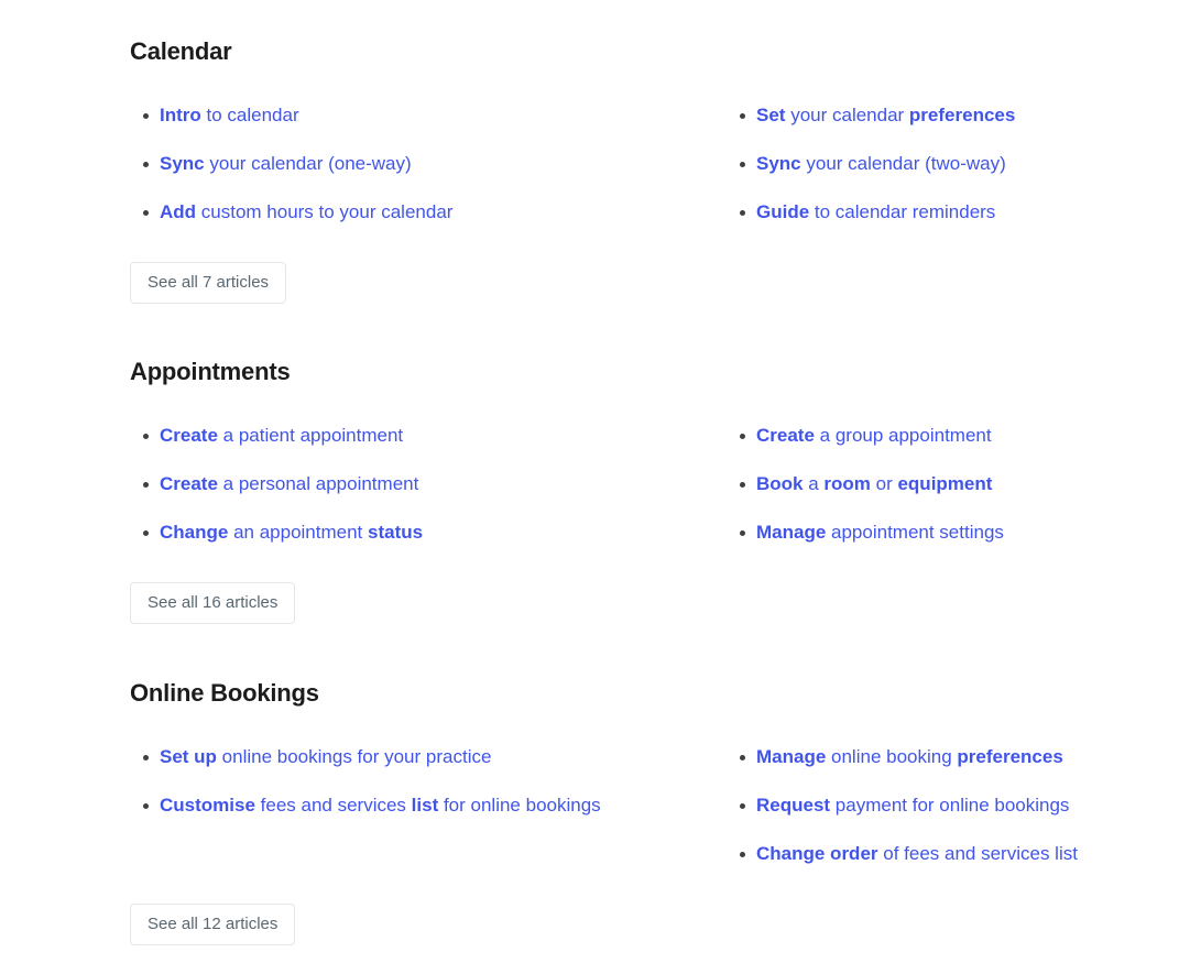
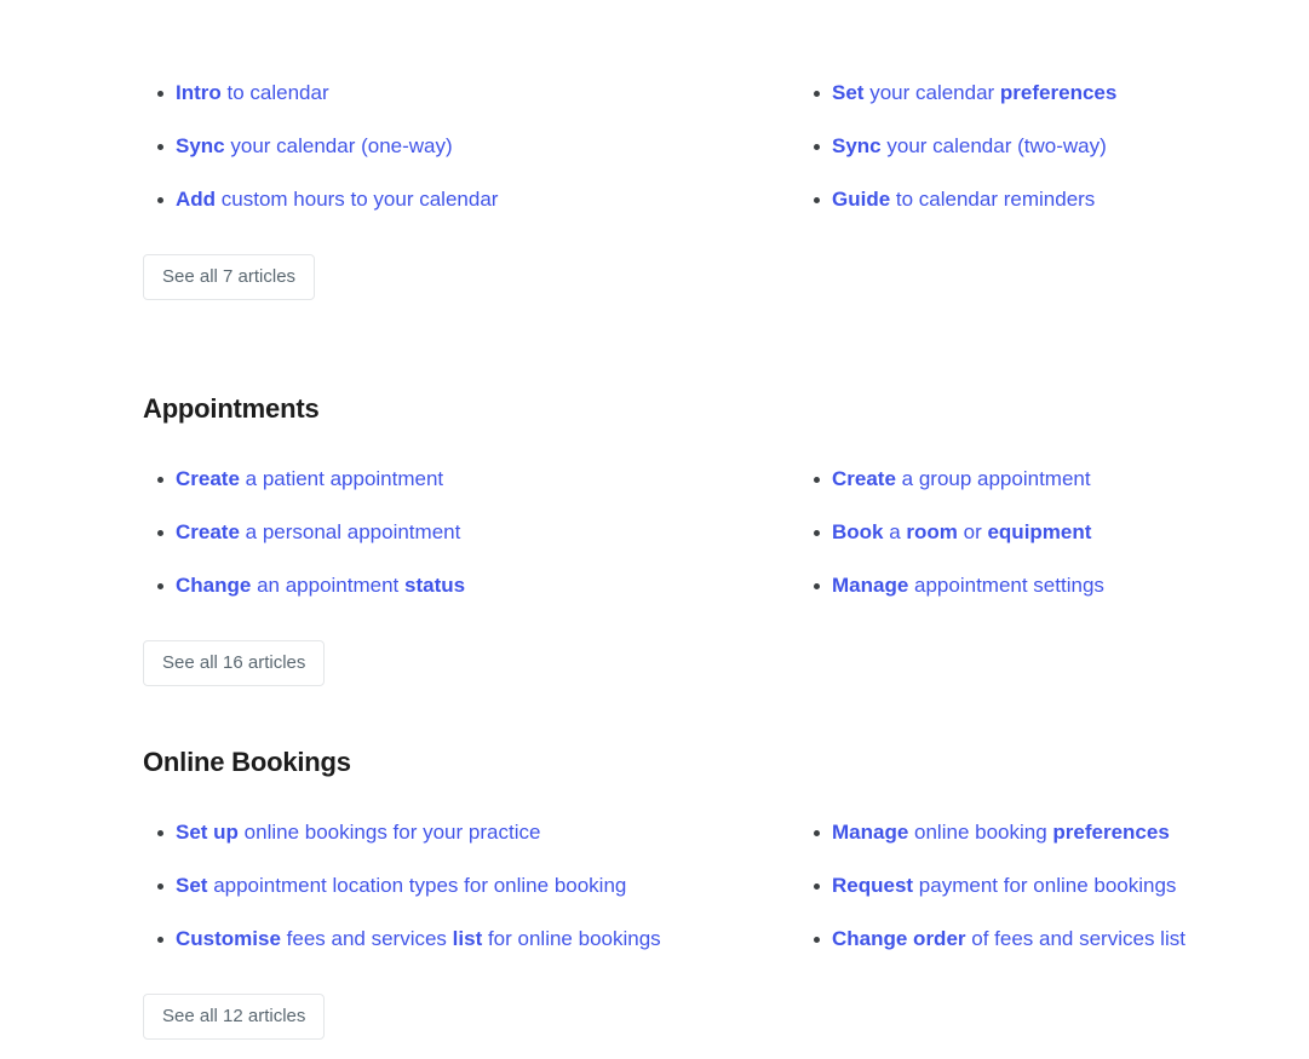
- Calendar
  Intro to calendar
  Sync your calendar (one-way)
  Add custom hours to your calendar
  Set your calendar preferences
  Sync your calendar (two-way)
  Guide to calendar reminders
  See all 7 articles
  Appointments
  Create a patient appointment
  Create a personal appointment
  Change an appointment status
  Create a group appointment
  Book a room or equipment
  Manage appointment settings
  See all 16 articles
  Online Bookings
  Set up online bookings for your practice
+ Set appointment location types for online booking
  Customise fees and services list for online bookings
  Manage online booking preferences
  Request payment for online bookings
  Change order of fees and services list
  See all 12 articles
